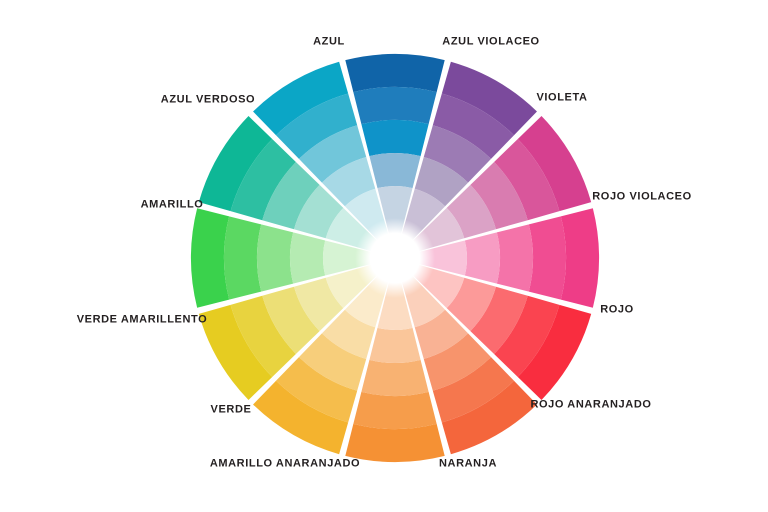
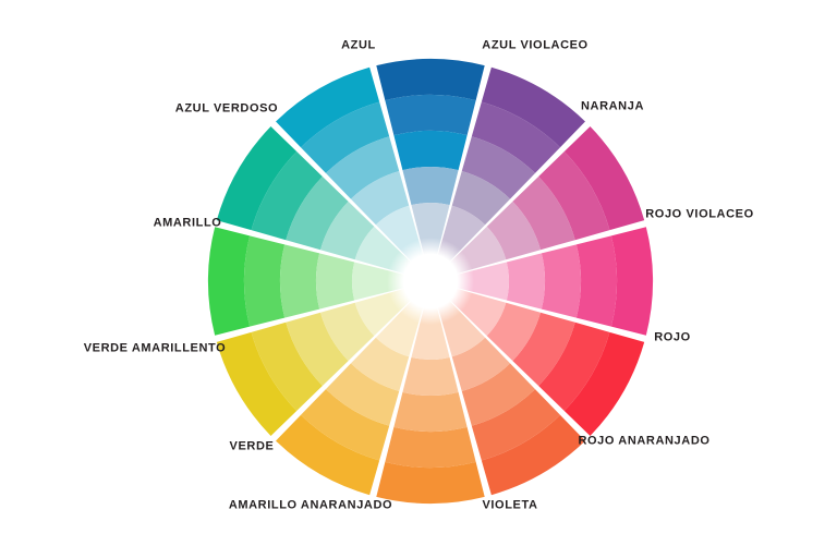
  AZUL
  AZUL VIOLACEO
- VIOLETA
+ NARANJA
  ROJO VIOLACEO
  ROJO
  ROJO ANARANJADO
- NARANJA
+ VIOLETA
  AMARILLO ANARANJADO
  VERDE
  VERDE AMARILLENTO
  AMARILLO
  AZUL VERDOSO
